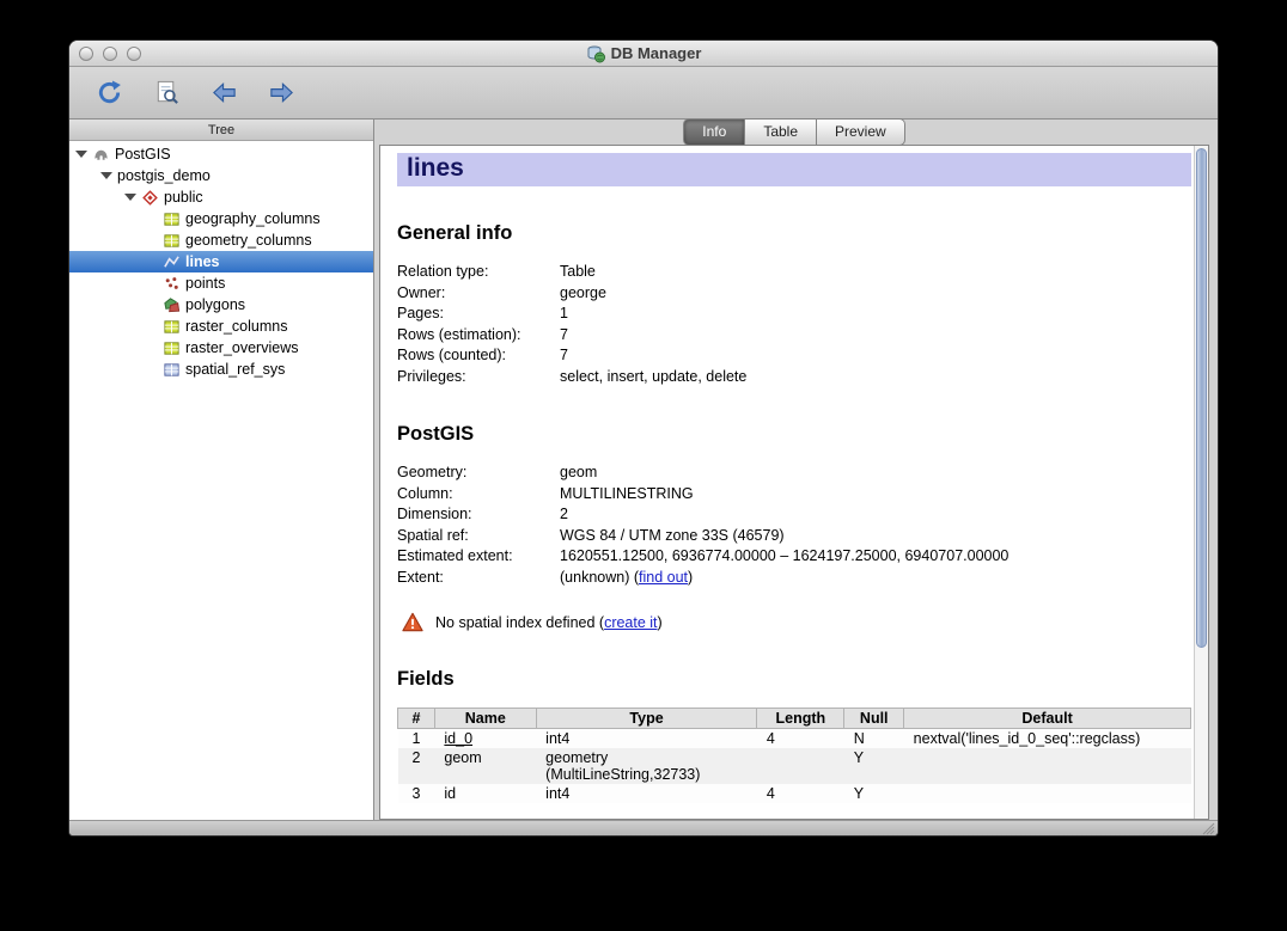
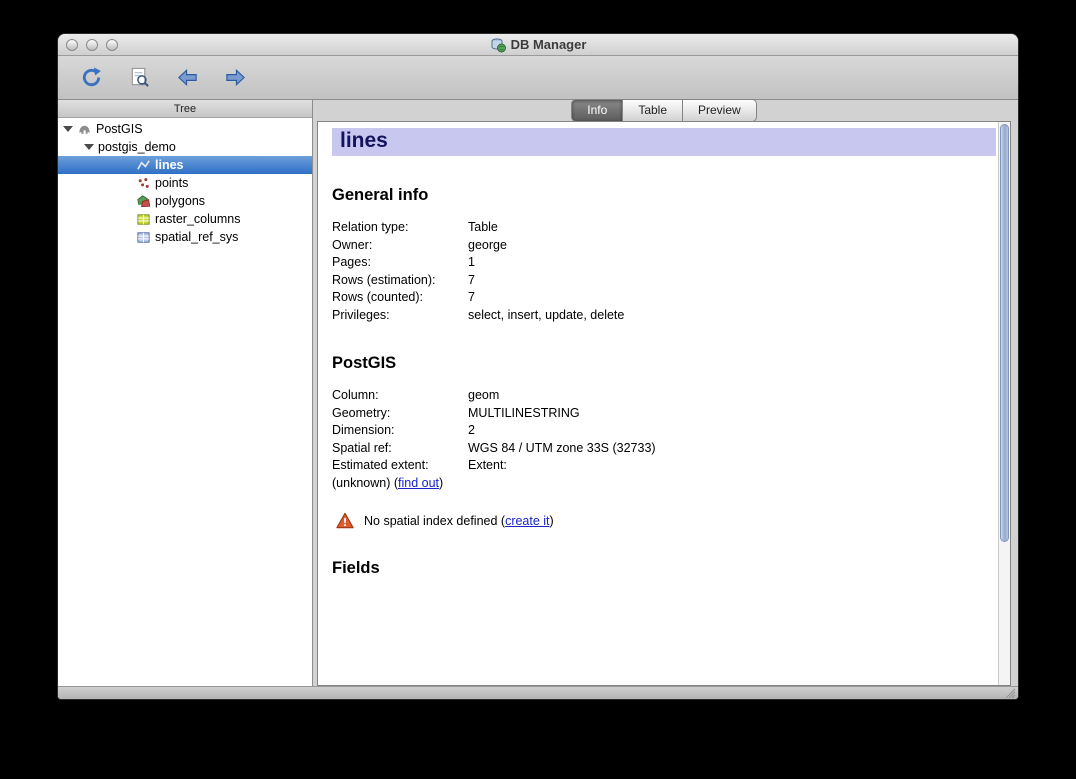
  DB Manager
  Tree
  PostGIS
  postgis_demo
- public
- geography_columns
- geometry_columns
  lines
  points
  polygons
  raster_columns
- raster_overviews
  spatial_ref_sys
  Info
  Table
  Preview
  lines
  General info
  Relation type:
  Table
  Owner:
  george
  Pages:
  1
  Rows (estimation):
  7
  Rows (counted):
  7
  Privileges:
  select, insert, update, delete
  PostGIS
- Geometry:
+ Column:
  geom
- Column:
+ Geometry:
  MULTILINESTRING
  Dimension:
  2
  Spatial ref:
- WGS 84 / UTM zone 33S (46579)
+ WGS 84 / UTM zone 33S (32733)
  Estimated extent:
- 1620551.12500, 6936774.00000 – 1624197.25000, 6940707.00000
  Extent:
  (unknown) (find out)
  No spatial index defined (create it)
  Fields
- #	Name	Type	Length	Null	Default
- 1	id_0	int4	4	N	nextval('lines_id_0_seq'::regclass)
- 2	geom	geometry (MultiLineString,32733)		Y
- 3	id	int4	4	Y
